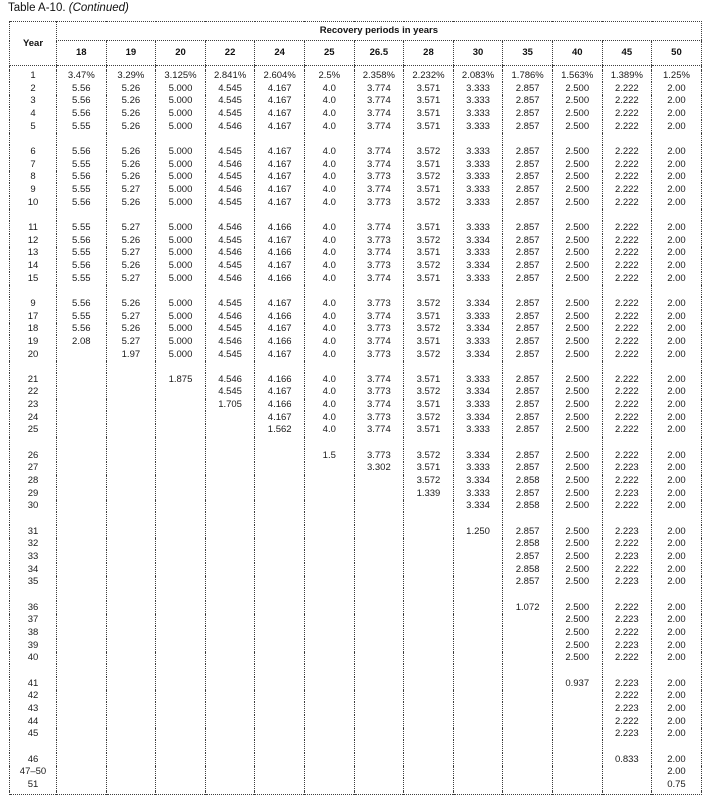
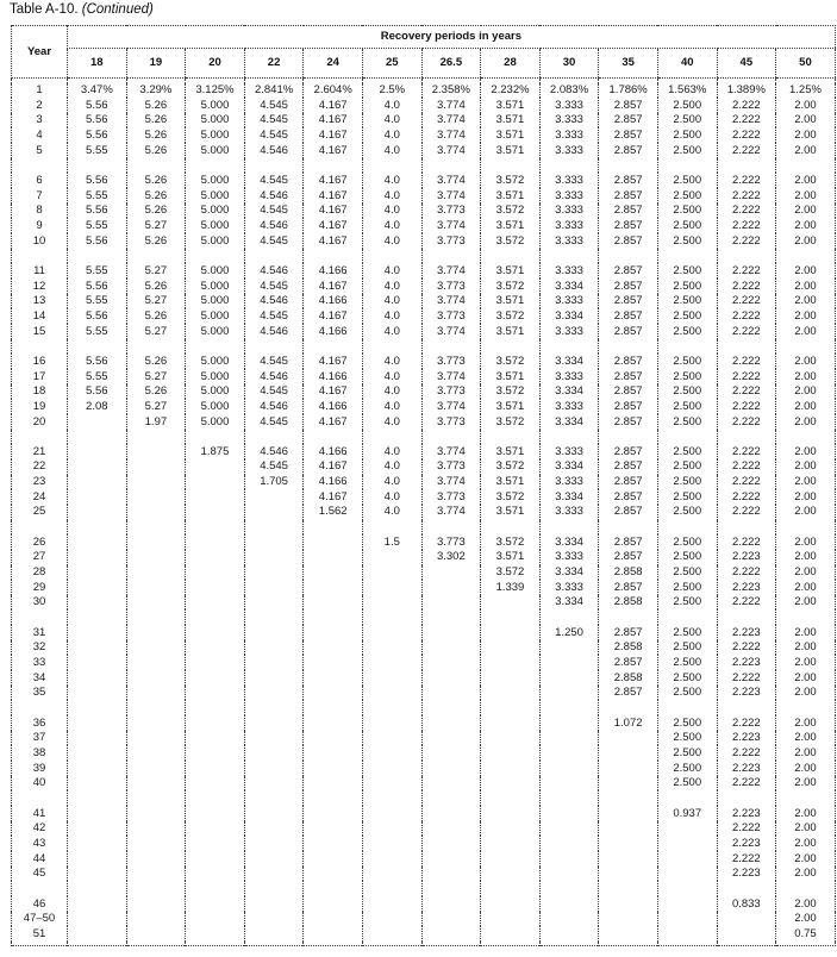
  Table A-10. (Continued)
  Year	Recovery periods in years
  18	19	20	22	24	25	26.5	28	30	35	40	45	50
  1	3.47%	3.29%	3.125%	2.841%	2.604%	2.5%	2.358%	2.232%	2.083%	1.786%	1.563%	1.389%	1.25%
  2	5.56	5.26	5.000	4.545	4.167	4.0	3.774	3.571	3.333	2.857	2.500	2.222	2.00
  3	5.56	5.26	5.000	4.545	4.167	4.0	3.774	3.571	3.333	2.857	2.500	2.222	2.00
  4	5.56	5.26	5.000	4.545	4.167	4.0	3.774	3.571	3.333	2.857	2.500	2.222	2.00
  5	5.55	5.26	5.000	4.546	4.167	4.0	3.774	3.571	3.333	2.857	2.500	2.222	2.00
  6	5.56	5.26	5.000	4.545	4.167	4.0	3.774	3.572	3.333	2.857	2.500	2.222	2.00
  7	5.55	5.26	5.000	4.546	4.167	4.0	3.774	3.571	3.333	2.857	2.500	2.222	2.00
  8	5.56	5.26	5.000	4.545	4.167	4.0	3.773	3.572	3.333	2.857	2.500	2.222	2.00
  9	5.55	5.27	5.000	4.546	4.167	4.0	3.774	3.571	3.333	2.857	2.500	2.222	2.00
  10	5.56	5.26	5.000	4.545	4.167	4.0	3.773	3.572	3.333	2.857	2.500	2.222	2.00
  11	5.55	5.27	5.000	4.546	4.166	4.0	3.774	3.571	3.333	2.857	2.500	2.222	2.00
  12	5.56	5.26	5.000	4.545	4.167	4.0	3.773	3.572	3.334	2.857	2.500	2.222	2.00
  13	5.55	5.27	5.000	4.546	4.166	4.0	3.774	3.571	3.333	2.857	2.500	2.222	2.00
  14	5.56	5.26	5.000	4.545	4.167	4.0	3.773	3.572	3.334	2.857	2.500	2.222	2.00
  15	5.55	5.27	5.000	4.546	4.166	4.0	3.774	3.571	3.333	2.857	2.500	2.222	2.00
- 9	5.56	5.26	5.000	4.545	4.167	4.0	3.773	3.572	3.334	2.857	2.500	2.222	2.00
+ 16	5.56	5.26	5.000	4.545	4.167	4.0	3.773	3.572	3.334	2.857	2.500	2.222	2.00
  17	5.55	5.27	5.000	4.546	4.166	4.0	3.774	3.571	3.333	2.857	2.500	2.222	2.00
  18	5.56	5.26	5.000	4.545	4.167	4.0	3.773	3.572	3.334	2.857	2.500	2.222	2.00
  19	2.08	5.27	5.000	4.546	4.166	4.0	3.774	3.571	3.333	2.857	2.500	2.222	2.00
  20		1.97	5.000	4.545	4.167	4.0	3.773	3.572	3.334	2.857	2.500	2.222	2.00
  21			1.875	4.546	4.166	4.0	3.774	3.571	3.333	2.857	2.500	2.222	2.00
  22				4.545	4.167	4.0	3.773	3.572	3.334	2.857	2.500	2.222	2.00
  23				1.705	4.166	4.0	3.774	3.571	3.333	2.857	2.500	2.222	2.00
  24					4.167	4.0	3.773	3.572	3.334	2.857	2.500	2.222	2.00
  25					1.562	4.0	3.774	3.571	3.333	2.857	2.500	2.222	2.00
  26						1.5	3.773	3.572	3.334	2.857	2.500	2.222	2.00
  27							3.302	3.571	3.333	2.857	2.500	2.223	2.00
  28								3.572	3.334	2.858	2.500	2.222	2.00
  29								1.339	3.333	2.857	2.500	2.223	2.00
  30									3.334	2.858	2.500	2.222	2.00
  31									1.250	2.857	2.500	2.223	2.00
  32										2.858	2.500	2.222	2.00
  33										2.857	2.500	2.223	2.00
  34										2.858	2.500	2.222	2.00
  35										2.857	2.500	2.223	2.00
  36										1.072	2.500	2.222	2.00
  37											2.500	2.223	2.00
  38											2.500	2.222	2.00
  39											2.500	2.223	2.00
  40											2.500	2.222	2.00
  41											0.937	2.223	2.00
  42												2.222	2.00
  43												2.223	2.00
  44												2.222	2.00
  45												2.223	2.00
  46												0.833	2.00
  47–50													2.00
  51													0.75
